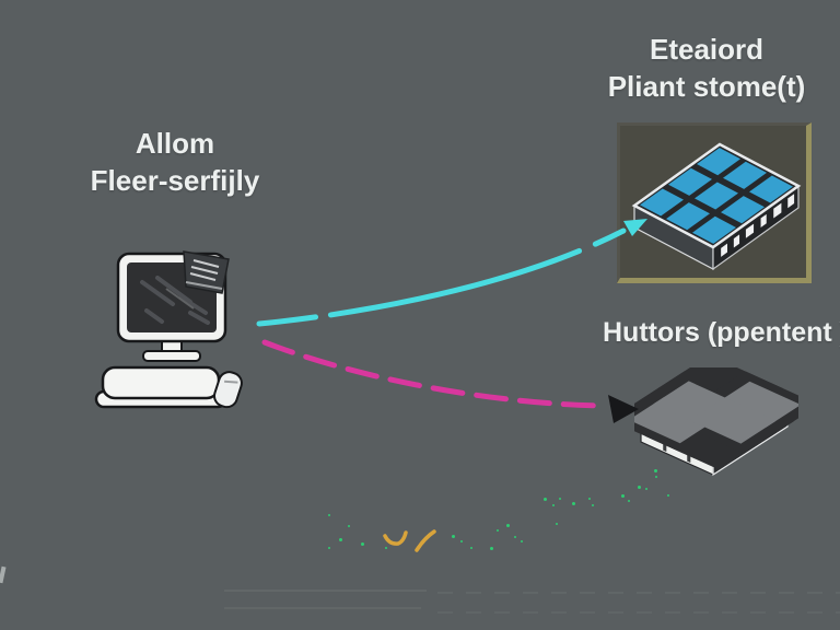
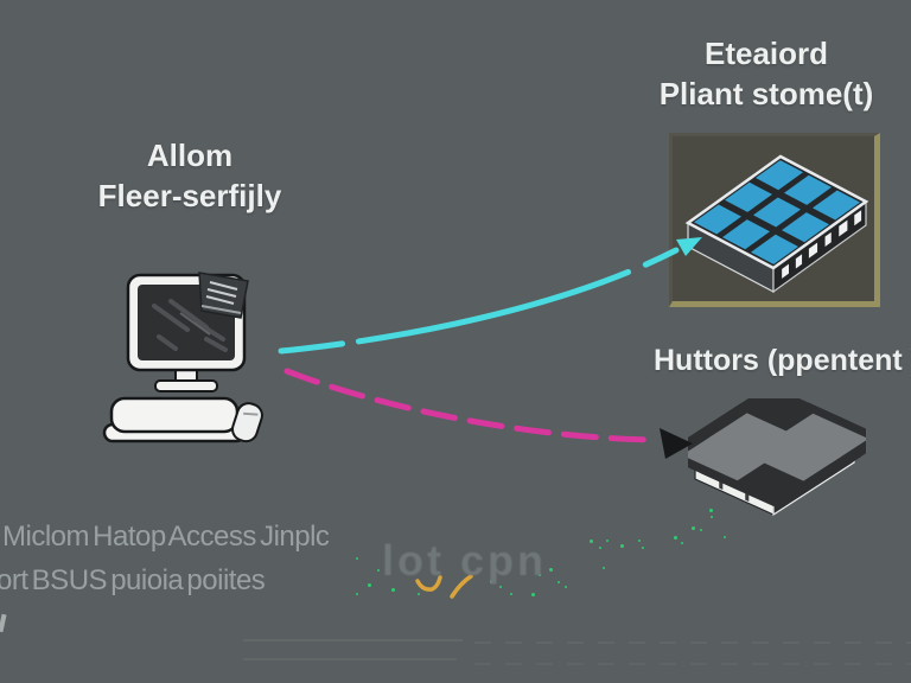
  Allom
  Fleer-serfijly
  Eteaiord
  Pliant stome(t)
  Huttors (ppentent
+ Miclom Hatop Access Jinplc
+ ort BSUS puioia poiites
+ lot cpn
